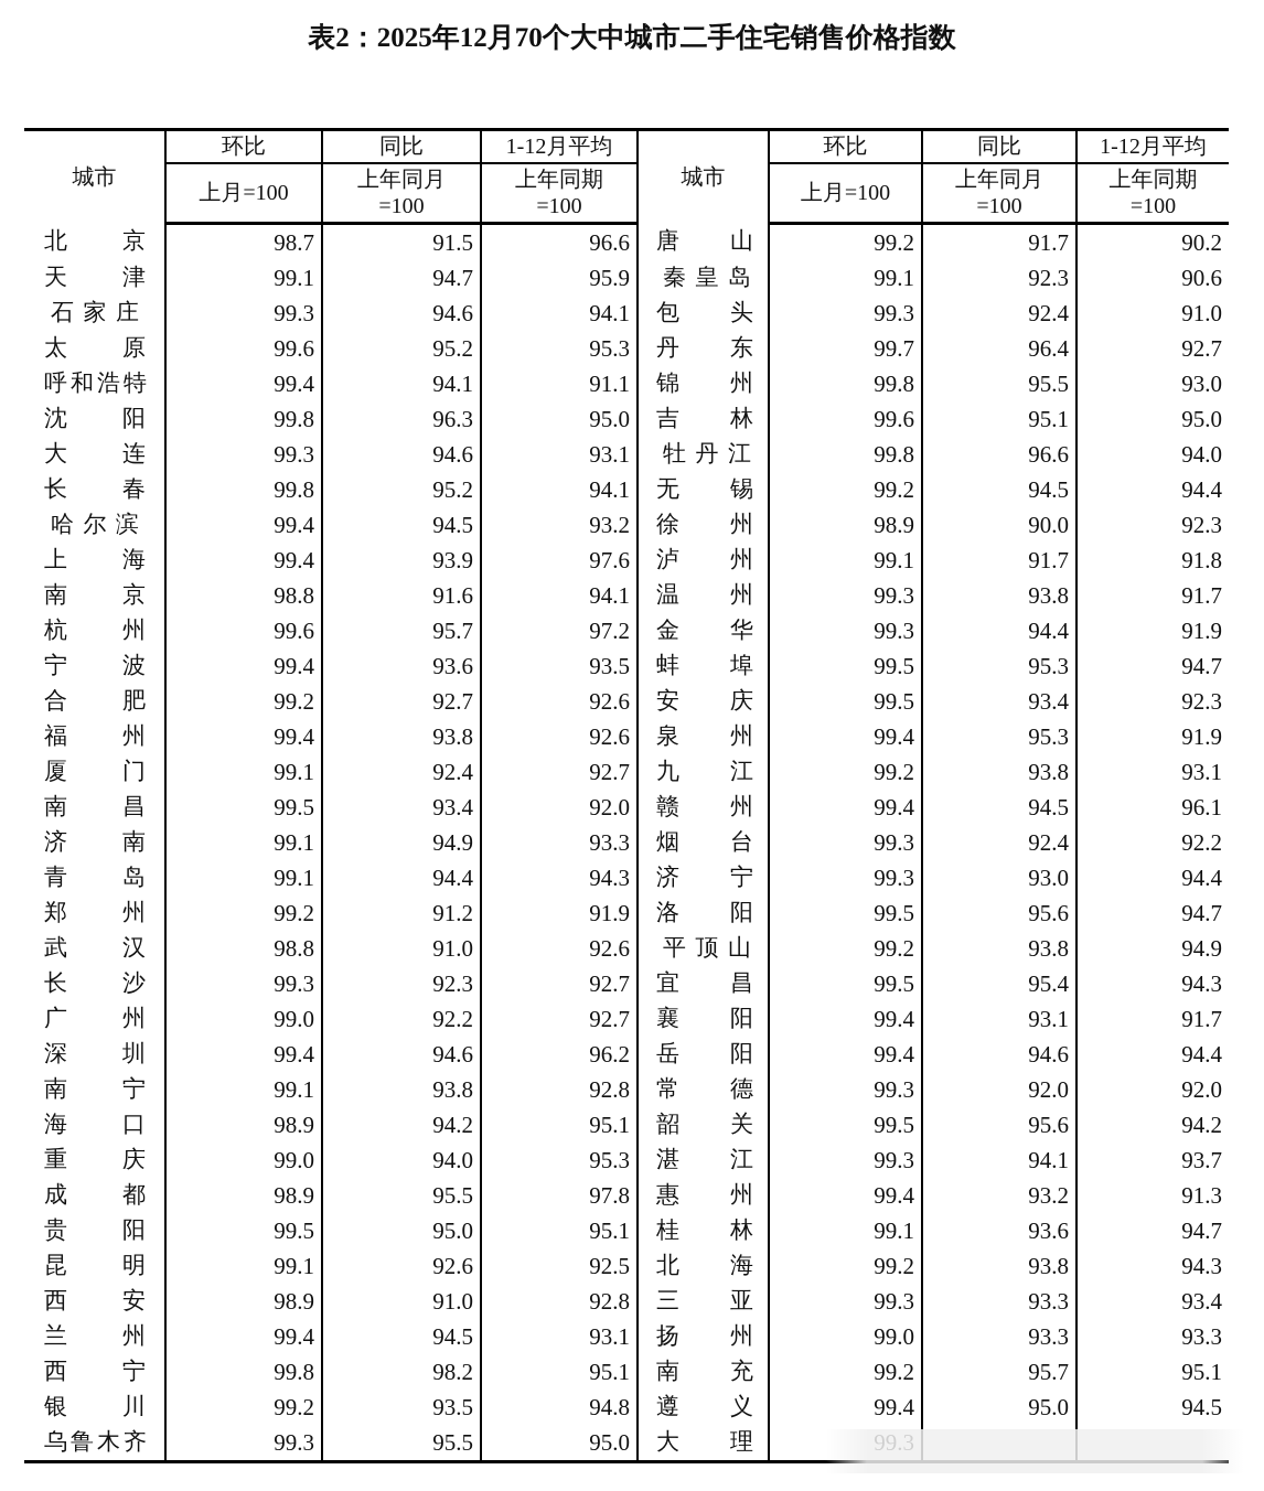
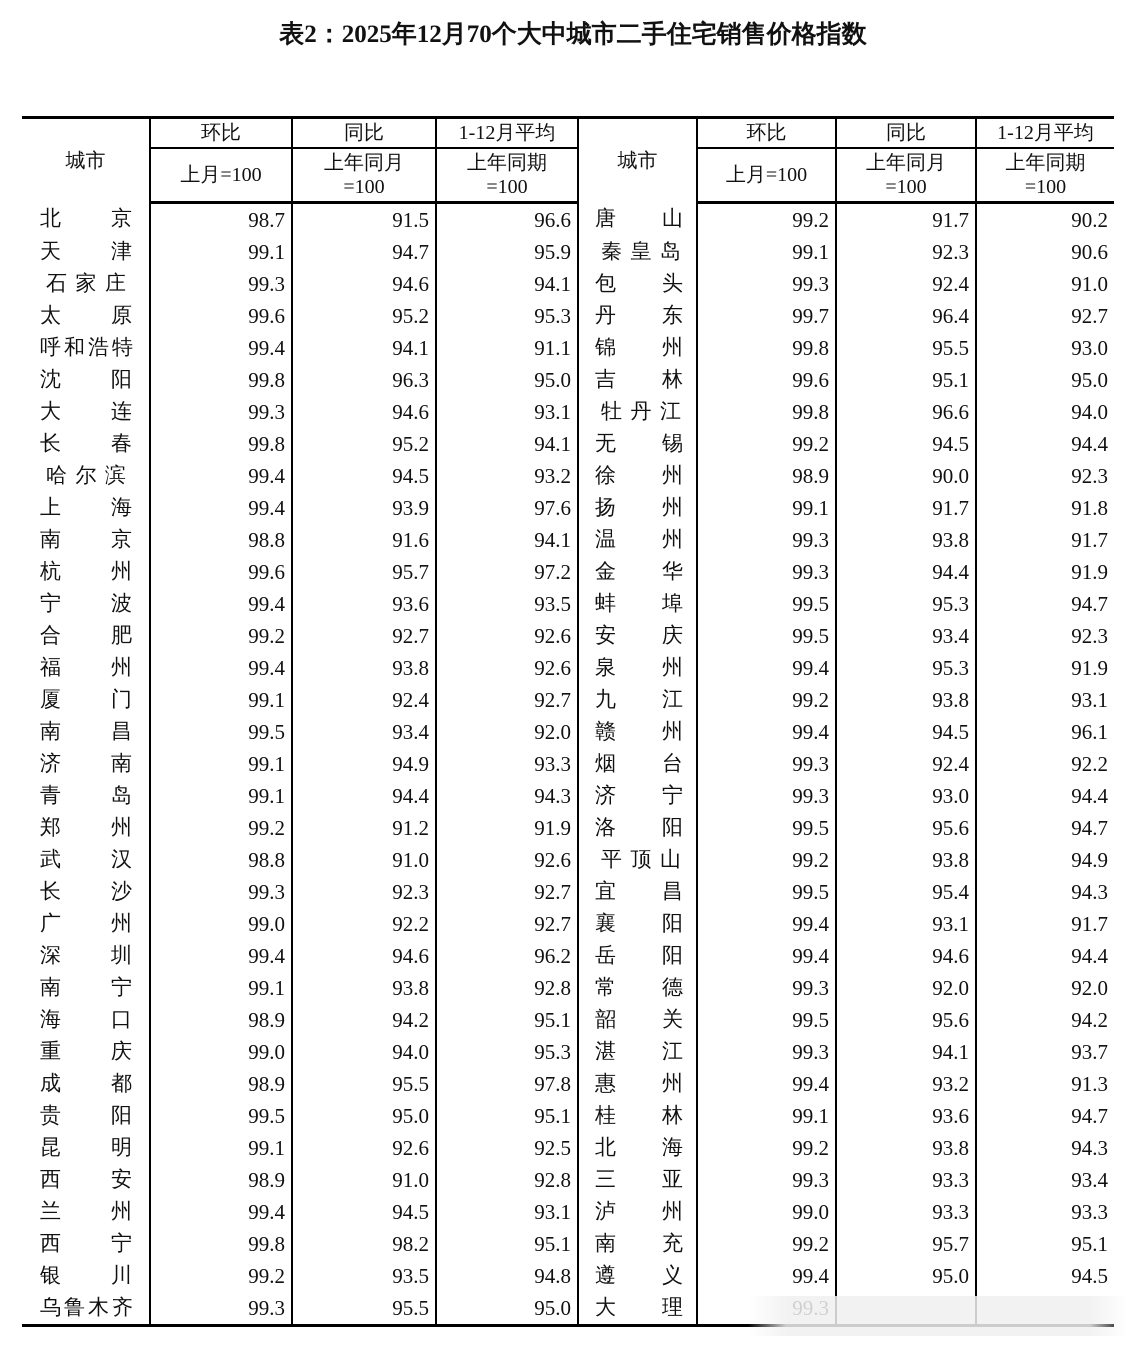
  表2：2025年12月70个大中城市二手住宅销售价格指数
  城市	环比	同比	1-12月平均	城市	环比	同比	1-12月平均
  上月=100	上年同月=100	上年同期=100	上月=100	上年同月=100	上年同期=100
  北京	98.7	91.5	96.6	唐山	99.2	91.7	90.2
  天津	99.1	94.7	95.9	秦皇岛	99.1	92.3	90.6
  石家庄	99.3	94.6	94.1	包头	99.3	92.4	91.0
  太原	99.6	95.2	95.3	丹东	99.7	96.4	92.7
  呼和浩特	99.4	94.1	91.1	锦州	99.8	95.5	93.0
  沈阳	99.8	96.3	95.0	吉林	99.6	95.1	95.0
  大连	99.3	94.6	93.1	牡丹江	99.8	96.6	94.0
  长春	99.8	95.2	94.1	无锡	99.2	94.5	94.4
  哈尔滨	99.4	94.5	93.2	徐州	98.9	90.0	92.3
- 上海	99.4	93.9	97.6	泸州	99.1	91.7	91.8
+ 上海	99.4	93.9	97.6	扬州	99.1	91.7	91.8
  南京	98.8	91.6	94.1	温州	99.3	93.8	91.7
  杭州	99.6	95.7	97.2	金华	99.3	94.4	91.9
  宁波	99.4	93.6	93.5	蚌埠	99.5	95.3	94.7
  合肥	99.2	92.7	92.6	安庆	99.5	93.4	92.3
  福州	99.4	93.8	92.6	泉州	99.4	95.3	91.9
  厦门	99.1	92.4	92.7	九江	99.2	93.8	93.1
  南昌	99.5	93.4	92.0	赣州	99.4	94.5	96.1
  济南	99.1	94.9	93.3	烟台	99.3	92.4	92.2
  青岛	99.1	94.4	94.3	济宁	99.3	93.0	94.4
  郑州	99.2	91.2	91.9	洛阳	99.5	95.6	94.7
  武汉	98.8	91.0	92.6	平顶山	99.2	93.8	94.9
  长沙	99.3	92.3	92.7	宜昌	99.5	95.4	94.3
  广州	99.0	92.2	92.7	襄阳	99.4	93.1	91.7
  深圳	99.4	94.6	96.2	岳阳	99.4	94.6	94.4
  南宁	99.1	93.8	92.8	常德	99.3	92.0	92.0
  海口	98.9	94.2	95.1	韶关	99.5	95.6	94.2
  重庆	99.0	94.0	95.3	湛江	99.3	94.1	93.7
  成都	98.9	95.5	97.8	惠州	99.4	93.2	91.3
  贵阳	99.5	95.0	95.1	桂林	99.1	93.6	94.7
  昆明	99.1	92.6	92.5	北海	99.2	93.8	94.3
  西安	98.9	91.0	92.8	三亚	99.3	93.3	93.4
- 兰州	99.4	94.5	93.1	扬州	99.0	93.3	93.3
+ 兰州	99.4	94.5	93.1	泸州	99.0	93.3	93.3
  西宁	99.8	98.2	95.1	南充	99.2	95.7	95.1
  银川	99.2	93.5	94.8	遵义	99.4	95.0	94.5
  乌鲁木齐	99.3	95.5	95.0	大理
